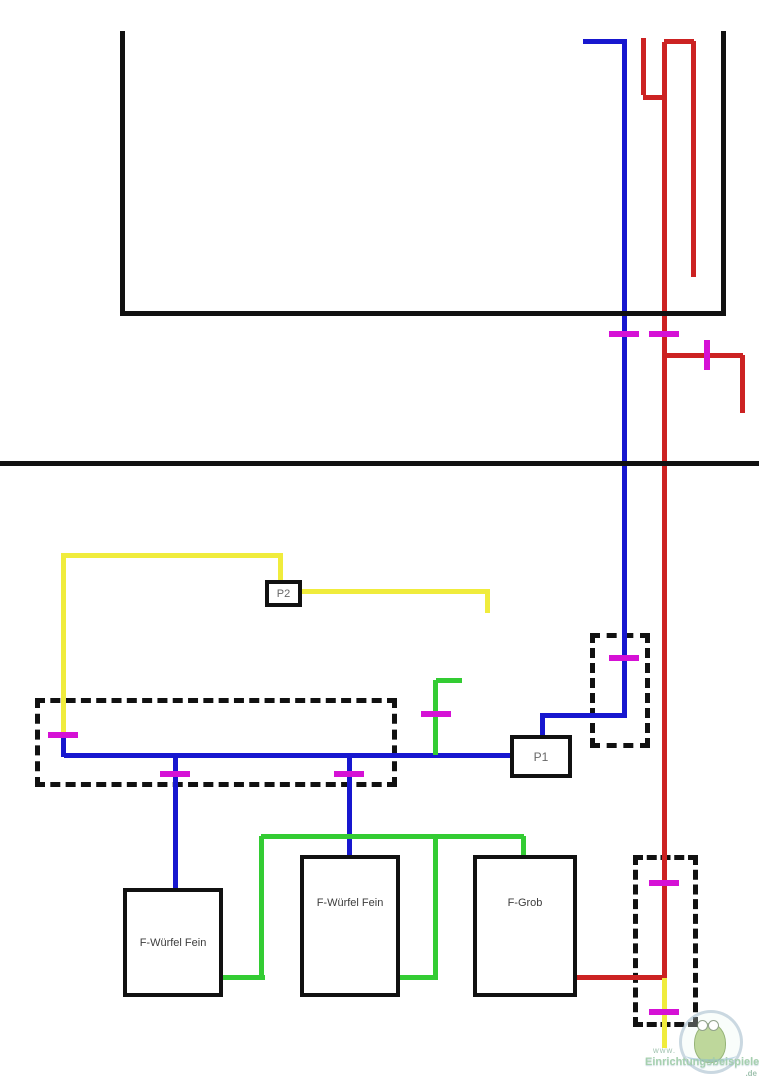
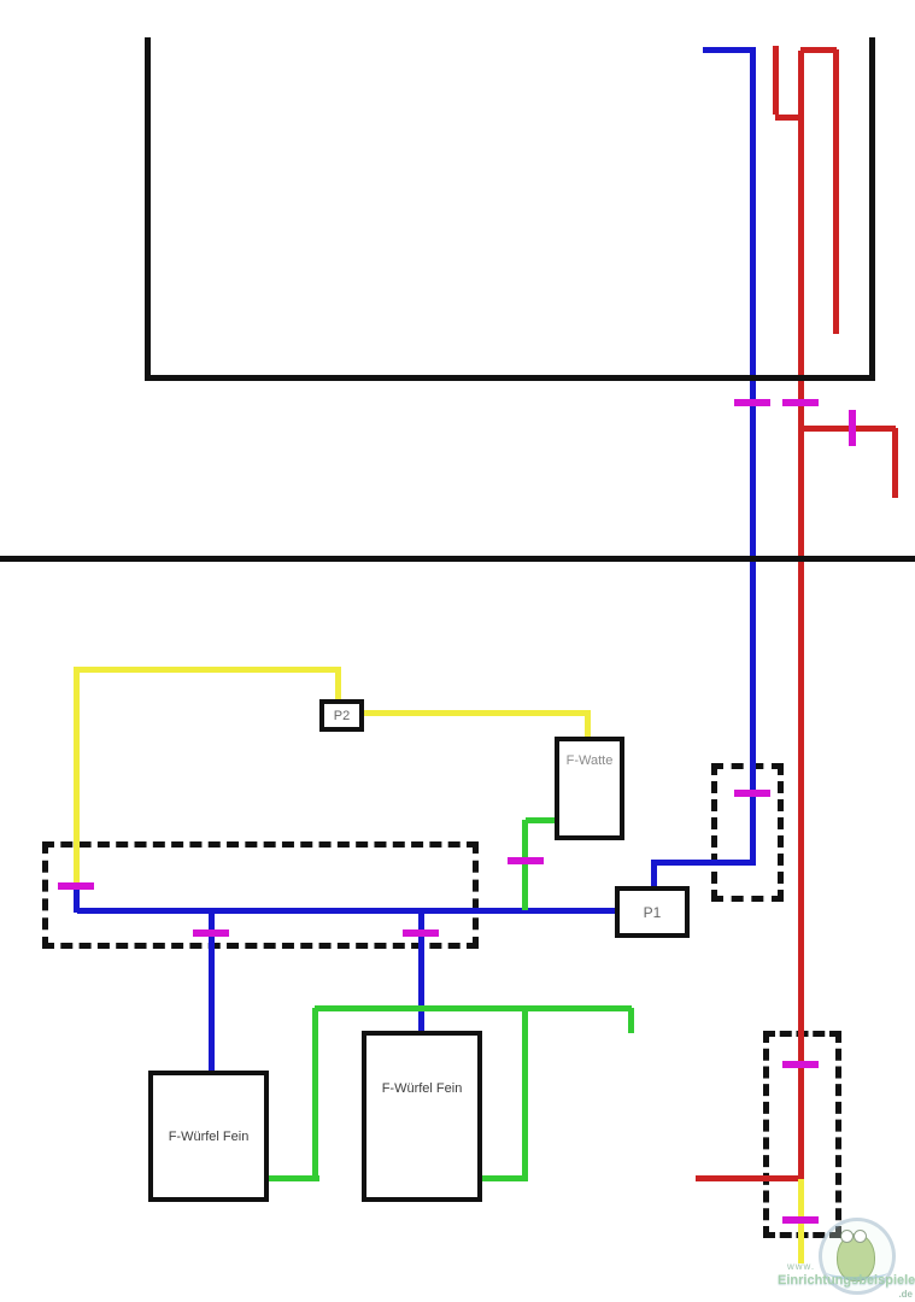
  www.
  Einrichtungsbeispiele
  .de
  P2
+ F-Watte
  P1
  F-Würfel Fein
  F-Würfel Fein
- F-Grob
